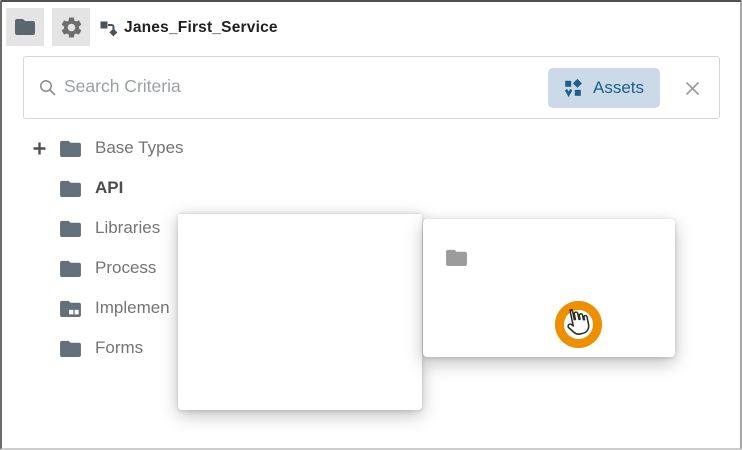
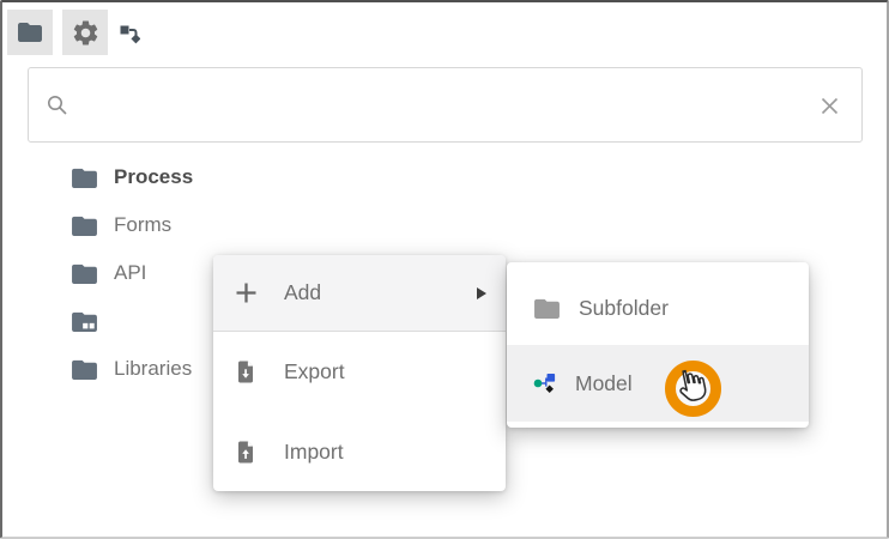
- Janes_First_Service
- Search Criteria
- Assets
- Base Types
- API
+ Process
- Libraries
+ Forms
- Process
+ API
- Implemen
- Forms
+ Libraries
+ Add
+ Export
+ Import
+ Subfolder
+ Model
